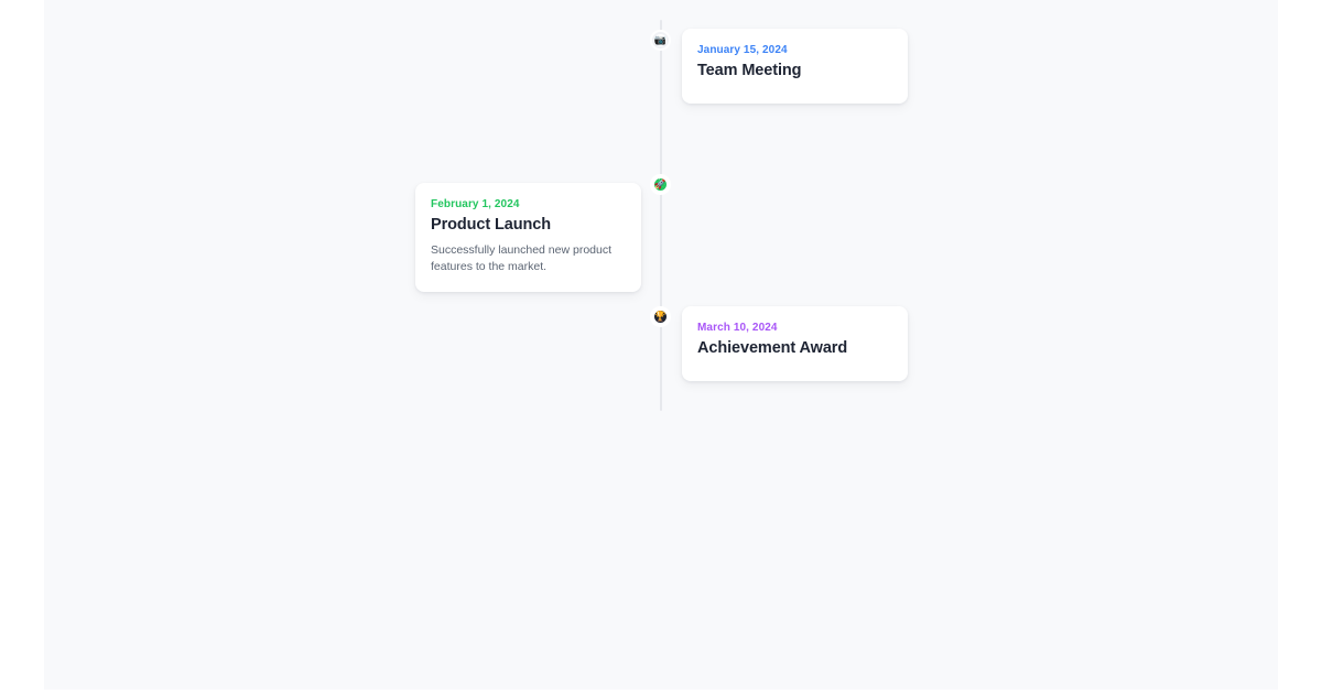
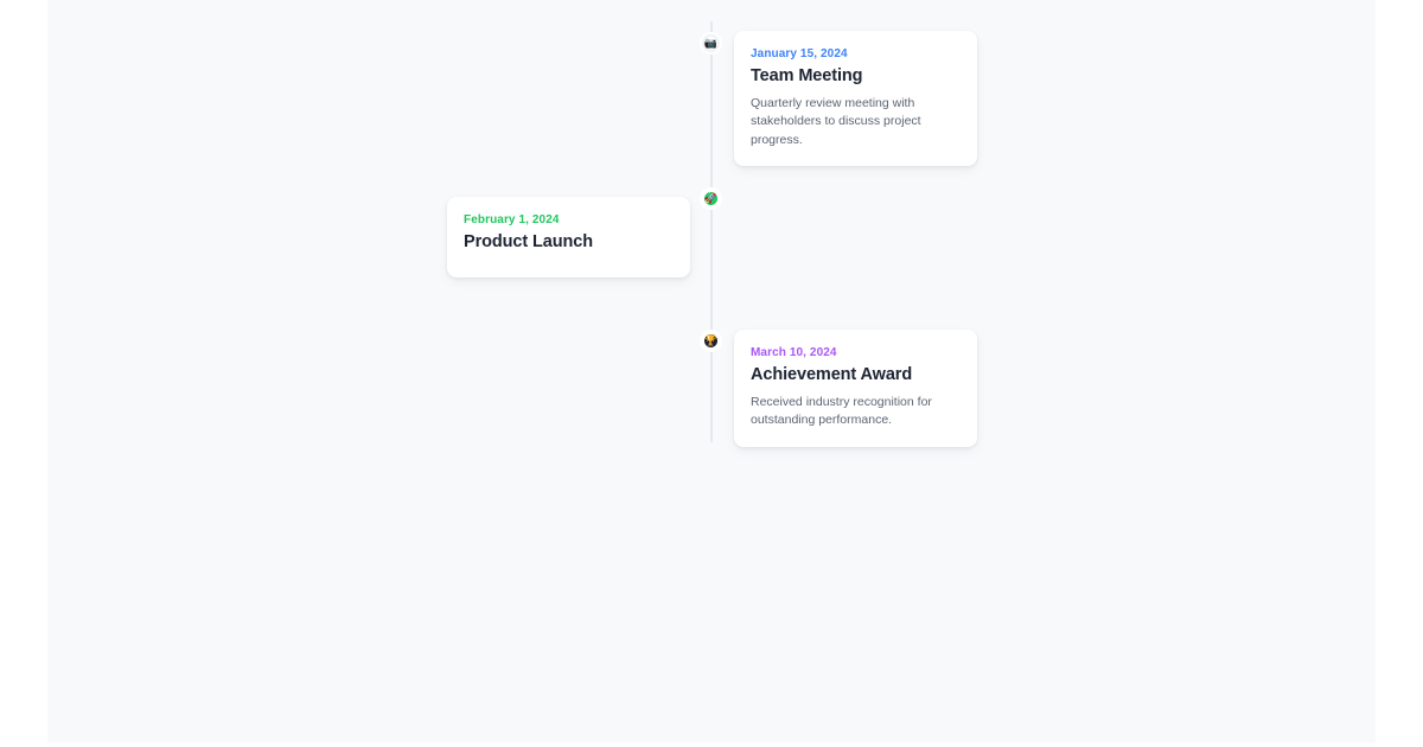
  📷
  January 15, 2024
  Team Meeting
+ Quarterly review meeting with stakeholders to discuss project progress.
  🚀
  February 1, 2024
  Product Launch
- Successfully launched new product features to the market.
  🏆
  March 10, 2024
  Achievement Award
+ Received industry recognition for outstanding performance.
